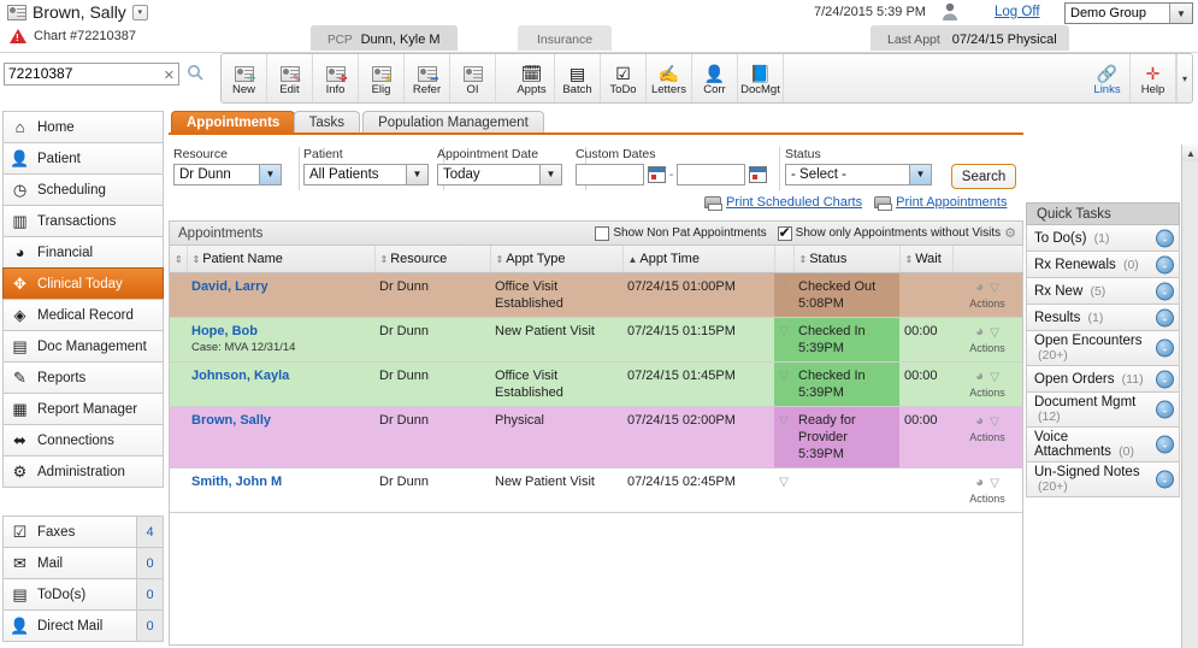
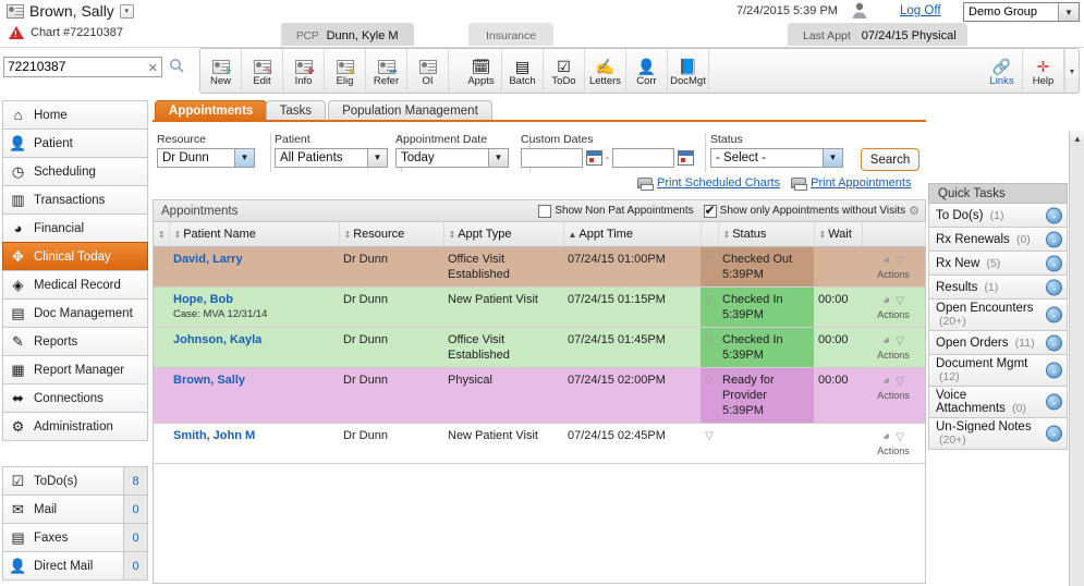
  Brown, Sally
  Chart #72210387
  PCP
  Dunn, Kyle M
  Insurance
  Last Appt
  07/24/15 Physical
  7/24/2015 5:39 PM
  Log Off
  Demo Group
  ▼
  72210387
  ✕
  ✛
  New
  ✎
  Edit
  ✚
  Info
  ★
  Elig
  ➡
  Refer
  OI
  🗓
  Appts
  ▤
  Batch
  ☑
  ToDo
  ✍
  Letters
  👤
  Corr
  📘
  DocMgt
  🔗
  Links
  ✛
  Help
  ▾
  ⌂
  Home
  👤
  Patient
  ◷
  Scheduling
  ▥
  Transactions
  ◕
  Financial
  ✥
  Clinical Today
  ◈
  Medical Record
  ▤
  Doc Management
  ✎
  Reports
  ▦
  Report Manager
  ⬌
  Connections
  ⚙
  Administration
  ☑
- Faxes
+ ToDo(s)
- 4
+ 8
  ✉
  Mail
  0
  ▤
- ToDo(s)
+ Faxes
  0
  👤
  Direct Mail
  0
  Appointments
  Tasks
  Population Management
  Resource
  Dr Dunn
  ▼
  Patient
  All Patients
  ▼
  Appointment Date
  Today
  ▼
  Custom Dates
  -
  Status
  - Select -
  ▼
  Search
  Print Scheduled Charts
  Print Appointments
  Appointments
  Show Non Pat Appointments
  Show only Appointments without Visits
  ⚙
  ⇕	⇕ Patient Name	⇕ Resource	⇕ Appt Type	▲ Appt Time		⇕ Status	⇕ Wait
- 	David, Larry	Dr Dunn	Office Visit Established	07/24/15 01:00PM	▽	Checked Out 5:08PM		◕ ▽Actions
+ 	David, Larry	Dr Dunn	Office Visit Established	07/24/15 01:00PM	▽	Checked Out 5:39PM		◕ ▽Actions
  	Hope, BobCase: MVA 12/31/14	Dr Dunn	New Patient Visit	07/24/15 01:15PM	▽	Checked In 5:39PM	00:00	◕ ▽Actions
  	Johnson, Kayla	Dr Dunn	Office Visit Established	07/24/15 01:45PM	▽	Checked In 5:39PM	00:00	◕ ▽Actions
  	Brown, Sally	Dr Dunn	Physical	07/24/15 02:00PM	▽	Ready for Provider 5:39PM	00:00	◕ ▽Actions
  	Smith, John M	Dr Dunn	New Patient Visit	07/24/15 02:45PM	▽			◕ ▽Actions
  Quick Tasks
  To Do(s) (1)
  ⌄
  Rx Renewals (0)
  ⌄
  Rx New (5)
  ⌄
  Results (1)
  ⌄
  Open Encounters (20+)
  ⌄
  Open Orders (11)
  ⌄
  Document Mgmt (12)
  ⌄
  Voice Attachments (0)
  ⌄
  Un-Signed Notes (20+)
  ⌄
  ▲
